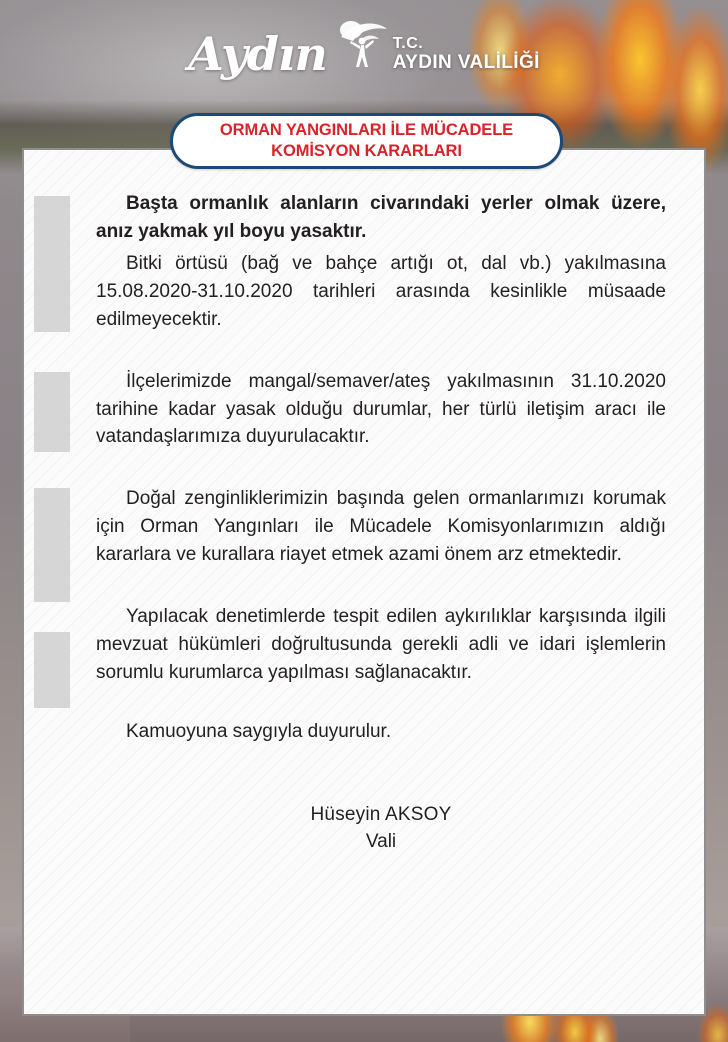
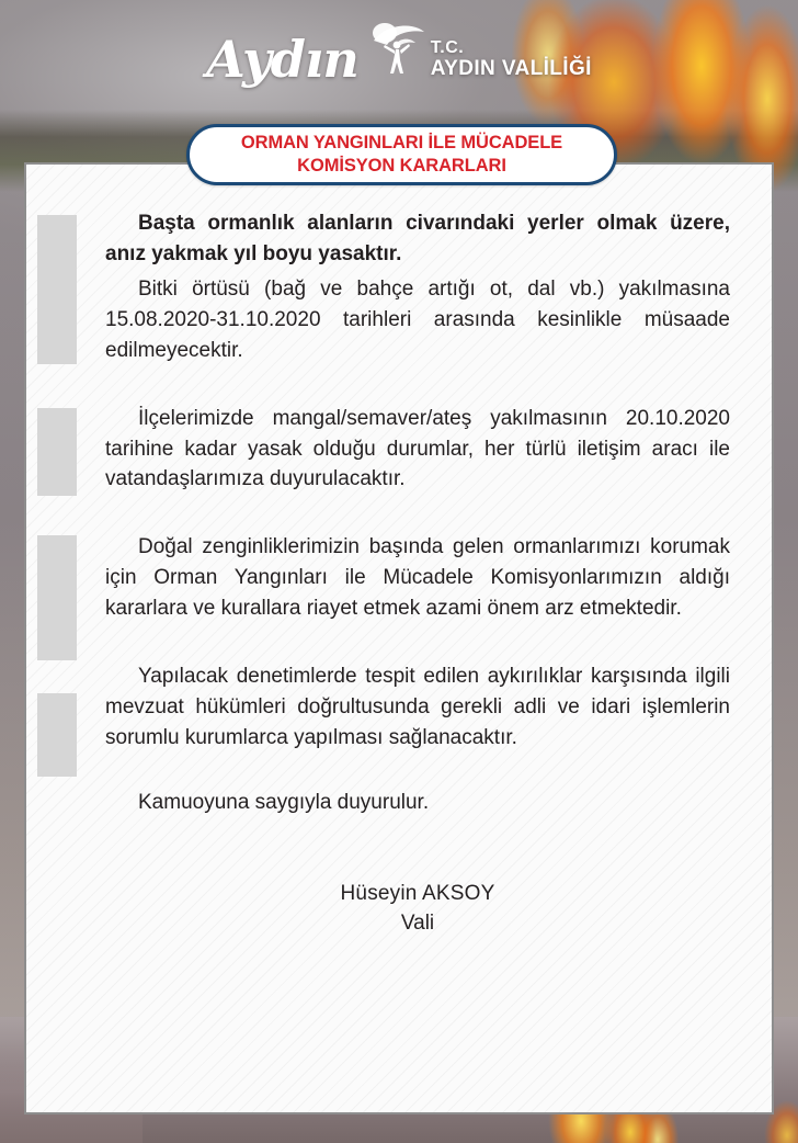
  Aydın
  T.C.
  AYDIN VALİLİĞİ
  ORMAN YANGINLARI İLE MÜCADELE
  KOMİSYON KARARLARI
  Başta ormanlık alanların civarındaki yerler olmak üzere, anız yakmak yıl boyu yasaktır.
  Bitki örtüsü (bağ ve bahçe artığı ot, dal vb.) yakılmasına 15.08.2020-31.10.2020 tarihleri arasında kesinlikle müsaade edilmeyecektir.
- İlçelerimizde mangal/semaver/ateş yakılmasının 31.10.2020 tarihine kadar yasak olduğu durumlar, her türlü iletişim aracı ile vatandaşlarımıza duyurulacaktır.
+ İlçelerimizde mangal/semaver/ateş yakılmasının 20.10.2020 tarihine kadar yasak olduğu durumlar, her türlü iletişim aracı ile vatandaşlarımıza duyurulacaktır.
  Doğal zenginliklerimizin başında gelen ormanlarımızı korumak için Orman Yangınları ile Mücadele Komisyonlarımızın aldığı kararlara ve kurallara riayet etmek azami önem arz etmektedir.
  Yapılacak denetimlerde tespit edilen aykırılıklar karşısında ilgili mevzuat hükümleri doğrultusunda gerekli adli ve idari işlemlerin sorumlu kurumlarca yapılması sağlanacaktır.
  Kamuoyuna saygıyla duyurulur.
  Hüseyin AKSOY
  Vali
